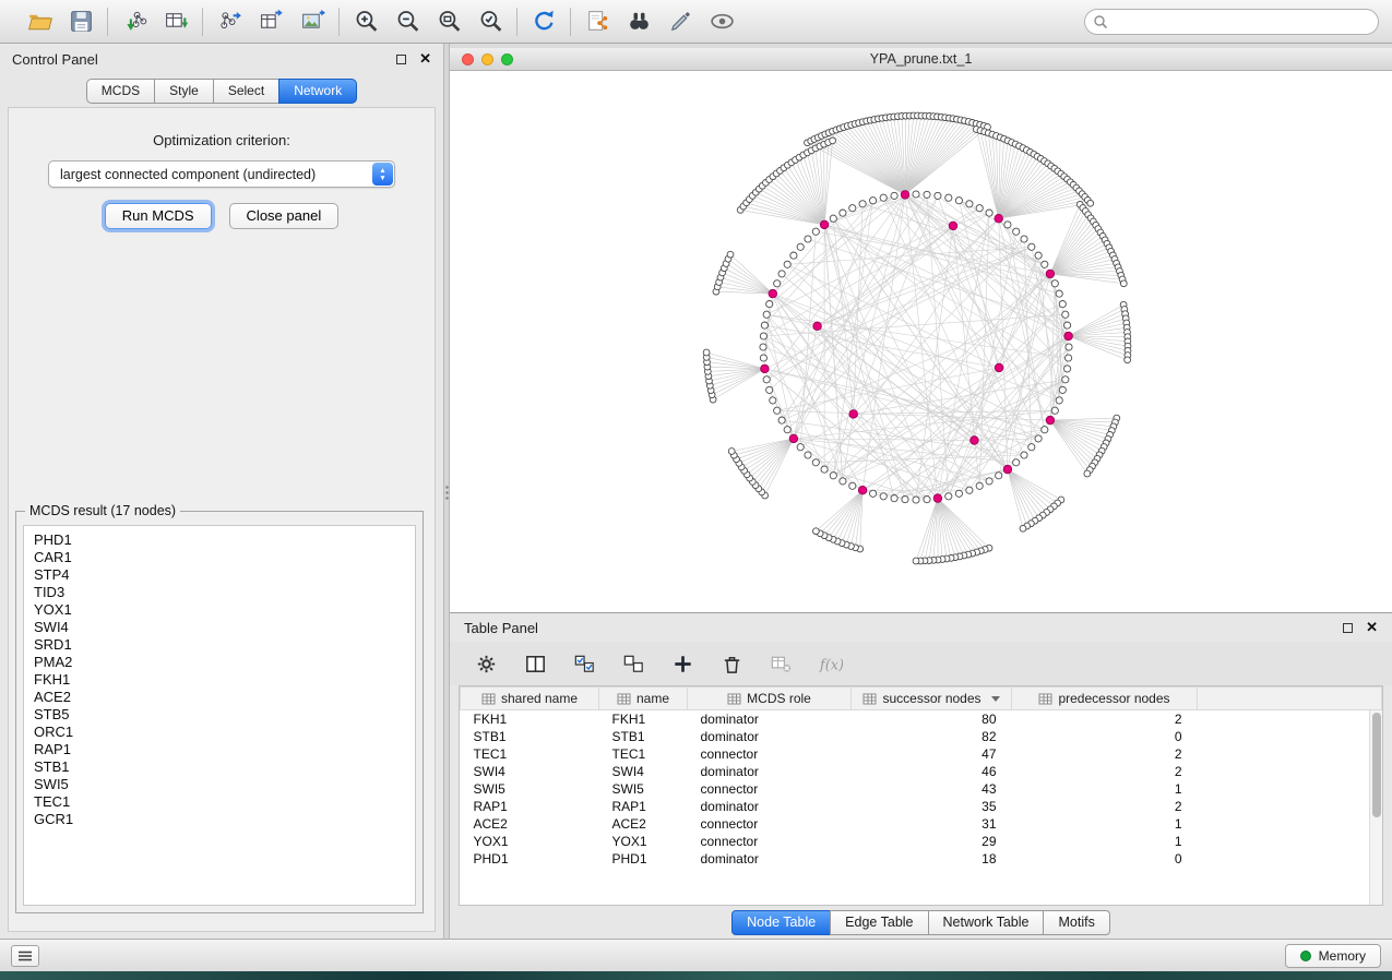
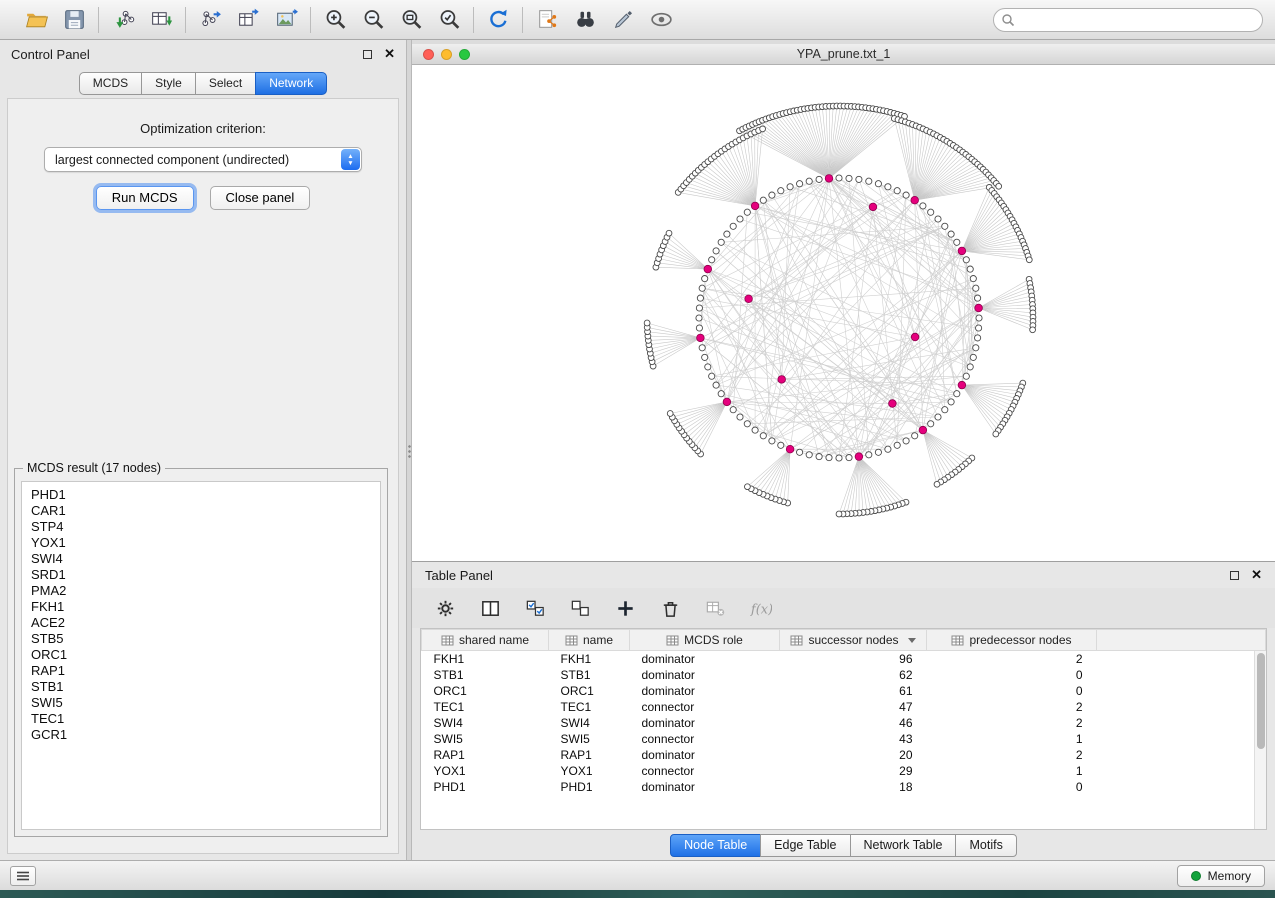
  Control Panel
  ✕
  MCDS
  Style
  Select
  Network
  Optimization criterion:
  largest connected component (undirected)
  Run MCDS
  Close panel
  MCDS result (17 nodes)
  PHD1
  CAR1
  STP4
- TID3
  YOX1
  SWI4
  SRD1
  PMA2
  FKH1
  ACE2
  STB5
  ORC1
  RAP1
  STB1
  SWI5
  TEC1
  GCR1
  YPA_prune.txt_1
  Table Panel
  ✕
  f(x)
  shared name	name	MCDS role	successor nodes	predecessor nodes
- FKH1	FKH1	dominator	80	2
+ FKH1	FKH1	dominator	96	2
- STB1	STB1	dominator	82	0
+ STB1	STB1	dominator	62	0
+ ORC1	ORC1	dominator	61	0
  TEC1	TEC1	connector	47	2
  SWI4	SWI4	dominator	46	2
  SWI5	SWI5	connector	43	1
- RAP1	RAP1	dominator	35	2
+ RAP1	RAP1	dominator	20	2
- ACE2	ACE2	connector	31	1
  YOX1	YOX1	connector	29	1
  PHD1	PHD1	dominator	18	0
  Node Table
  Edge Table
  Network Table
  Motifs
  Memory
